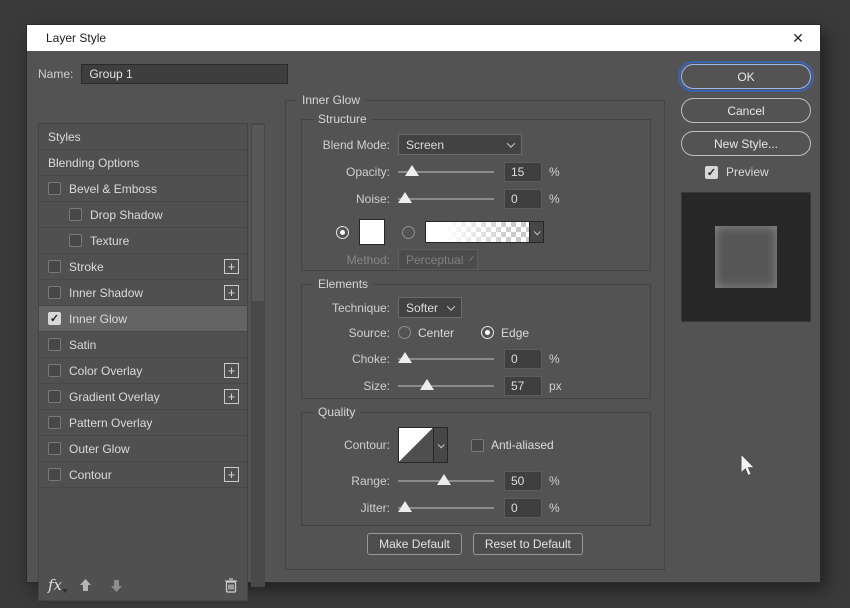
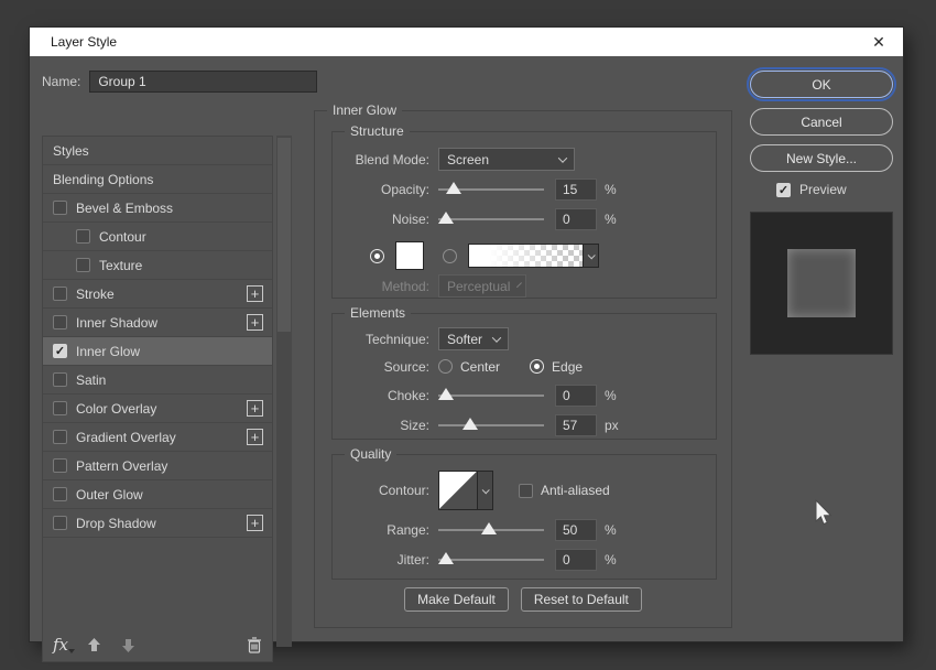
  Layer Style
  ✕
  Name:
  Group 1
  Styles
  Blending Options
  Bevel & Emboss
- Drop Shadow
+ Contour
  Texture
  Stroke
  +
  Inner Shadow
  +
  ✓
  Inner Glow
  Satin
  Color Overlay
  +
  Gradient Overlay
  +
  Pattern Overlay
  Outer Glow
- Contour
+ Drop Shadow
  +
  fx
  Inner Glow
  Structure
  Blend Mode:
  Screen
  Opacity:
  15
  %
  Noise:
  0
  %
  Method:
  Perceptual
  Elements
  Technique:
  Softer
  Source:
  Center
  Edge
  Choke:
  0
  %
  Size:
  57
  px
  Quality
  Contour:
  Anti-aliased
  Range:
  50
  %
  Jitter:
  0
  %
  Make Default
  Reset to Default
  OK
  Cancel
  New Style...
  ✓
  Preview
